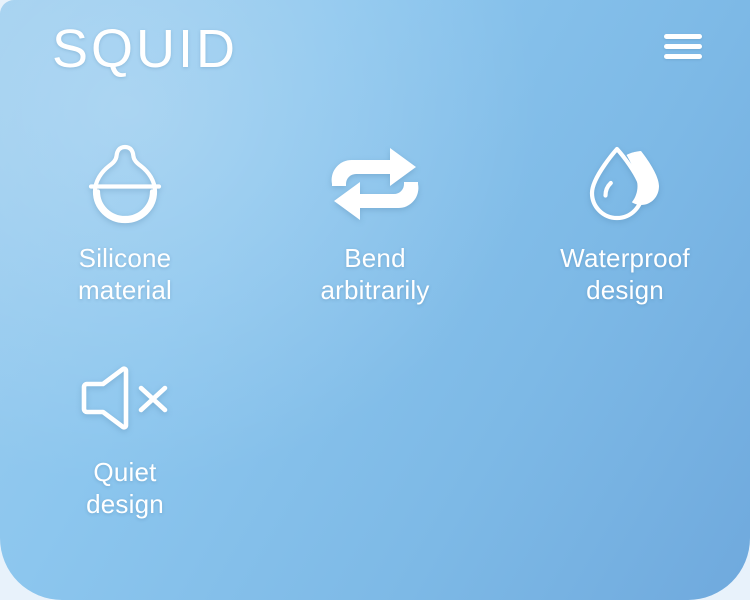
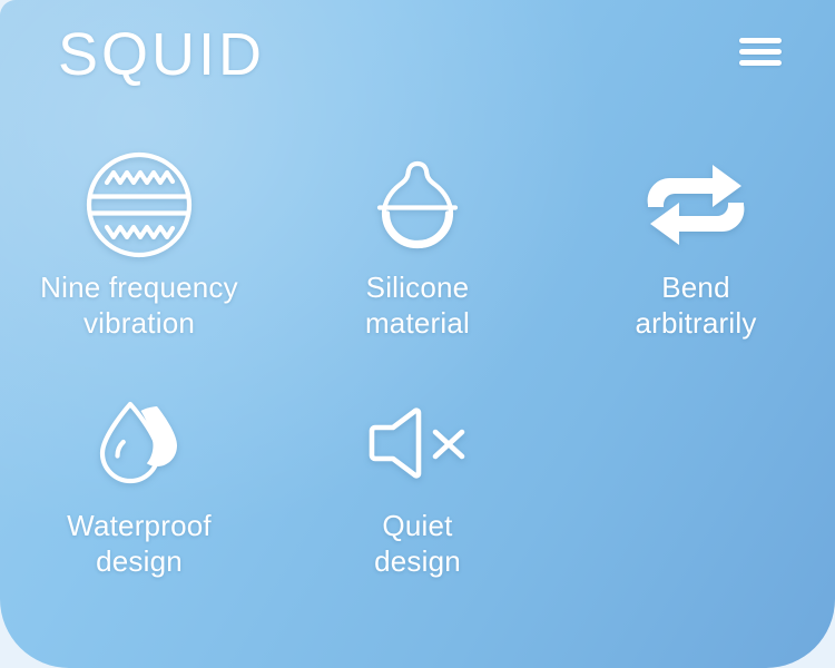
  SQUID
+ Nine frequency
+ vibration
  Silicone
  material
  Bend
  arbitrarily
  Waterproof
  design
  Quiet
  design
